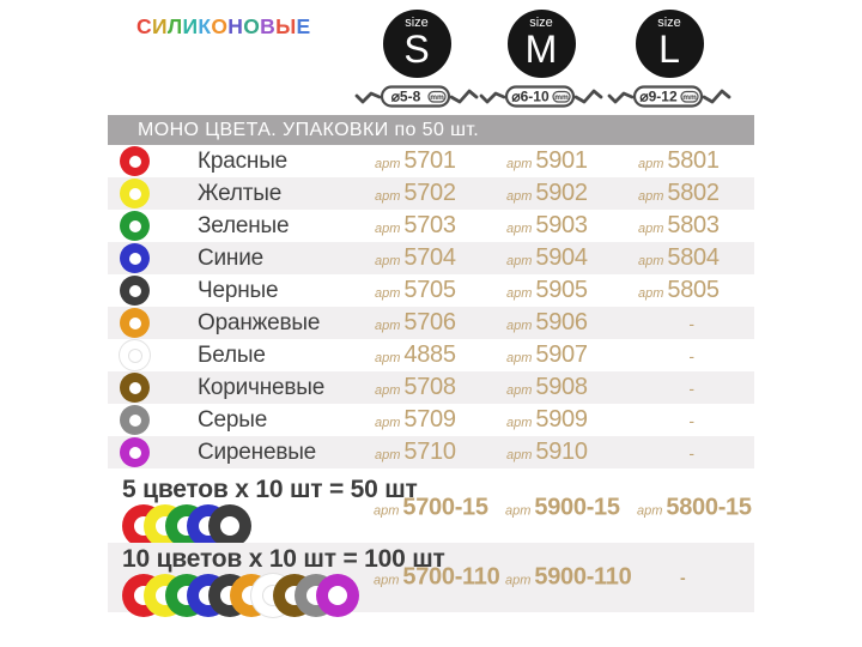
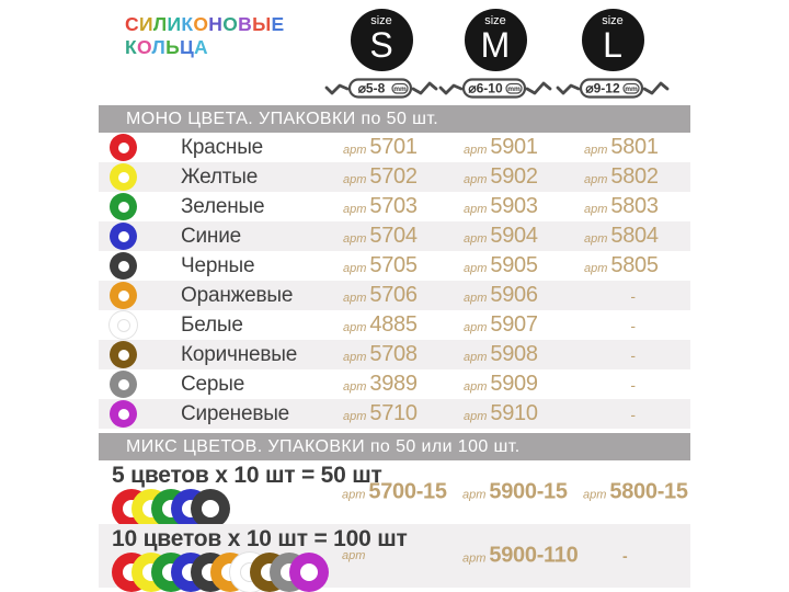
  СИЛИКОНОВЫЕ
+ КОЛЬЦА
  size
  S
  ⌀5-8
  size
  M
  ⌀6-10
  size
  L
  ⌀9-12
  МОНО ЦВЕТА. УПАКОВКИ по 50 шт.
  Красные
  арт
  5701
  арт
  5901
  арт
  5801
  Желтые
  арт
  5702
  арт
  5902
  арт
  5802
  Зеленые
  арт
  5703
  арт
  5903
  арт
  5803
  Синие
  арт
  5704
  арт
  5904
  арт
  5804
  Черные
  арт
  5705
  арт
  5905
  арт
  5805
  Оранжевые
  арт
  5706
  арт
  5906
  -
  Белые
  арт
  4885
  арт
  5907
  -
  Коричневые
  арт
  5708
  арт
  5908
  -
  Серые
  арт
- 5709
+ 3989
  арт
  5909
  -
  Сиреневые
  арт
  5710
  арт
  5910
  -
+ МИКС ЦВЕТОВ. УПАКОВКИ по 50 или 100 шт.
  5 цветов x 10 шт = 50 шт
  арт
  5700-15
  арт
  5900-15
  арт
  5800-15
  10 цветов x 10 шт = 100 шт
  арт
- 5700-110
  арт
  5900-110
  -
